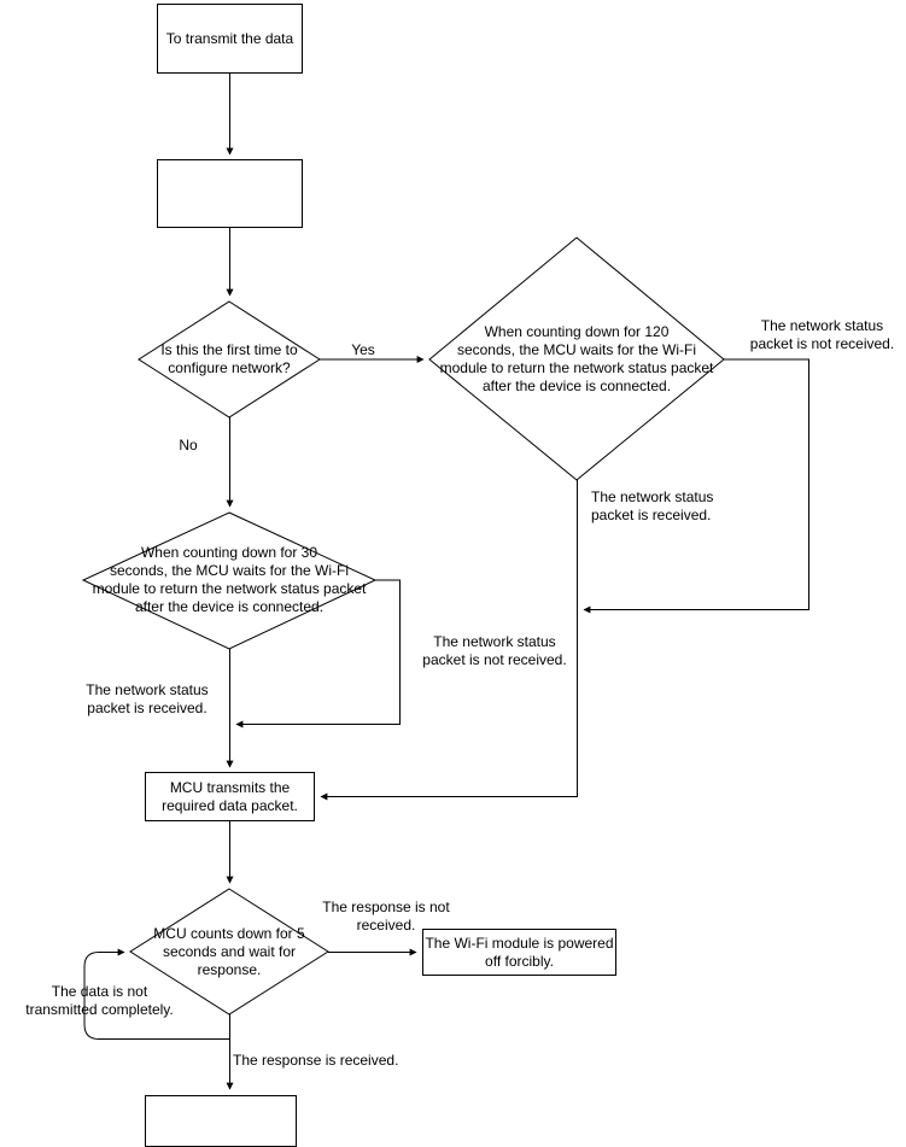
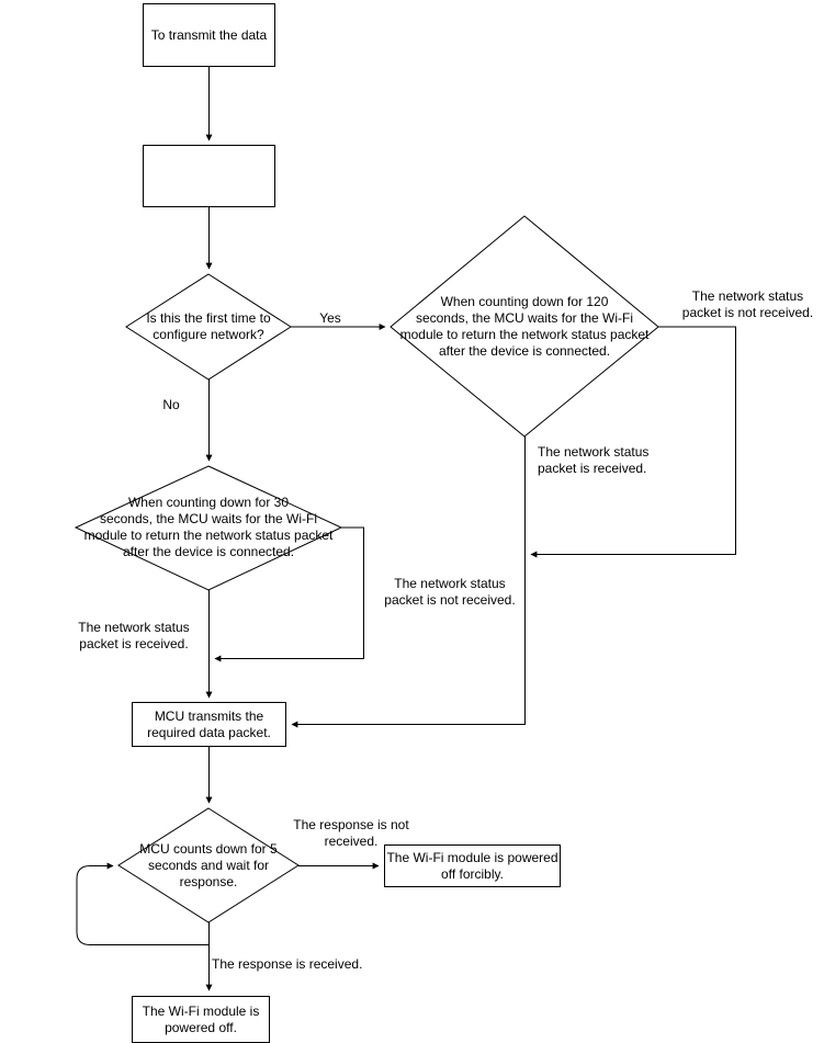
  To transmit the data
  Is this the first time to
  configure network?
  When counting down for 120
  seconds, the MCU waits for the Wi-Fi
  module to return the network status packet
  after the device is connected.
  When counting down for 30
  seconds, the MCU waits for the Wi-Fi
  module to return the network status packet
  after the device is connected.
  MCU transmits the
  required data packet.
  MCU counts down for 5
  seconds and wait for
  response.
  The Wi-Fi module is powered
  off forcibly.
+ The Wi-Fi module is
+ powered off.
  Yes
  No
  The network status
  packet is not received.
  The network status
  packet is received.
  The network status
  packet is not received.
  The network status
  packet is received.
  The response is not
  received.
- The data is not
- transmitted completely.
  The response is received.
